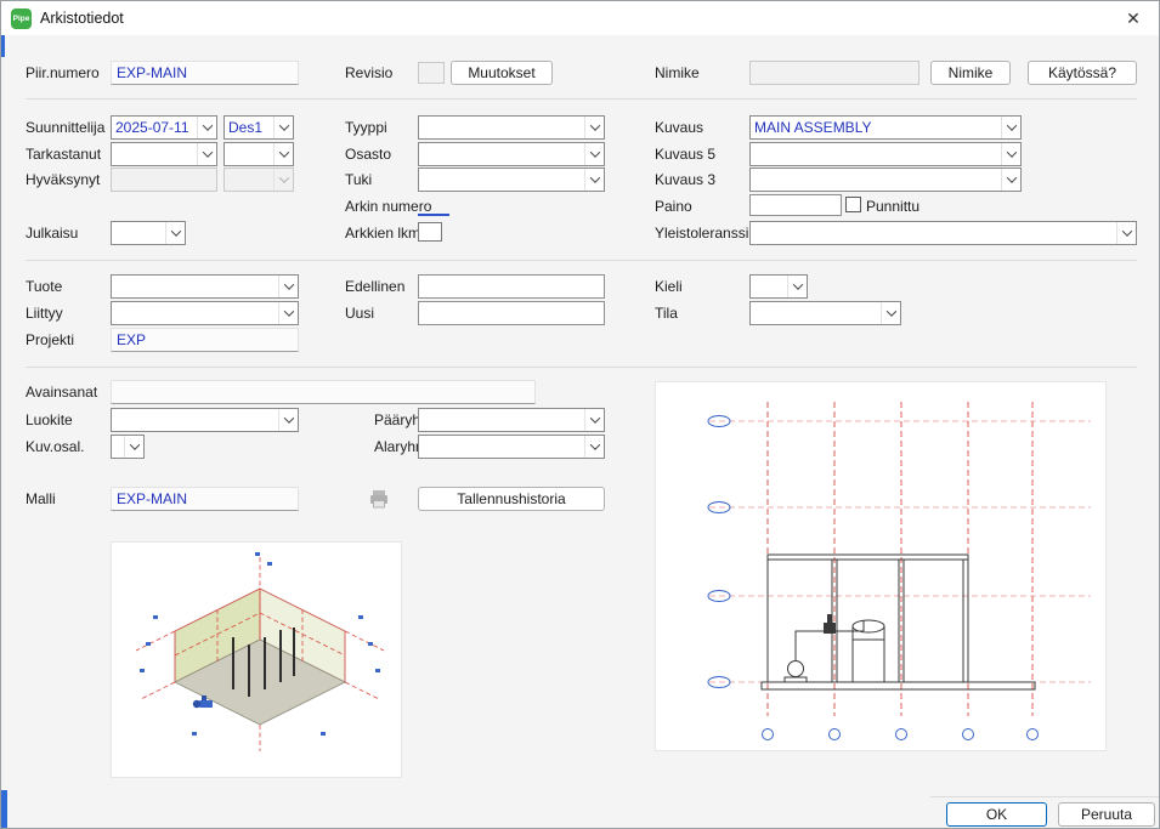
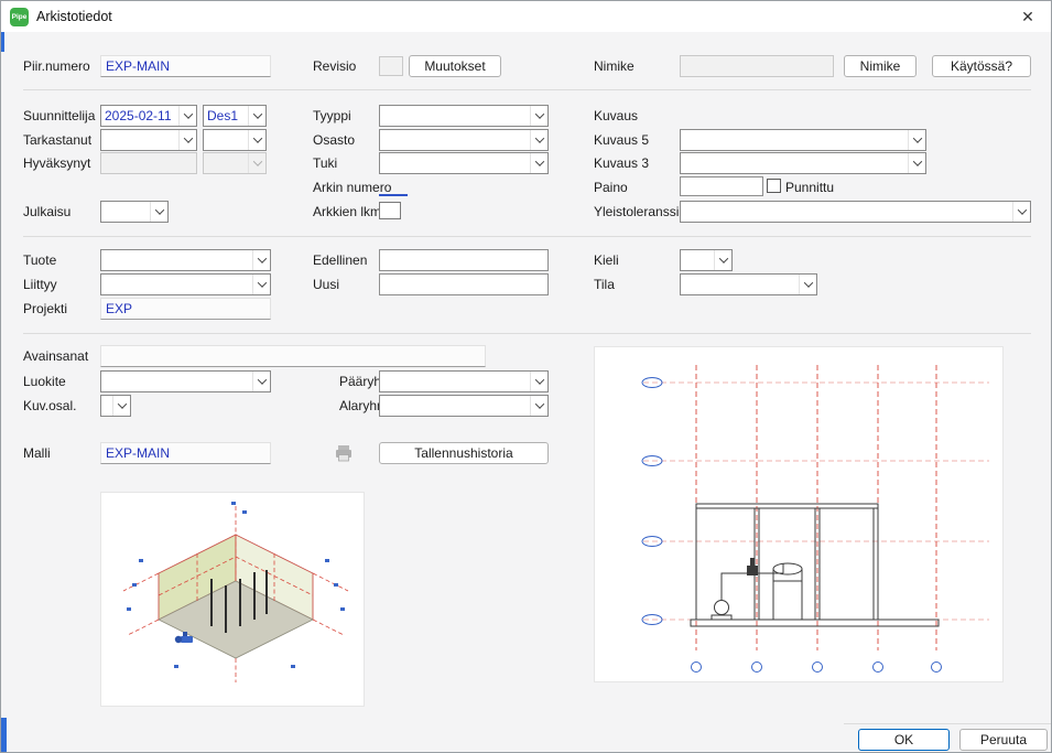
  Arkistotiedot
  ✕
  Piir.numero
  EXP-MAIN
  Revisio
  Muutokset
  Nimike
  Nimike
  Käytössä?
  Suunnittelija
- 2025-07-11
+ 2025-02-11
  Des1
  Tarkastanut
  Hyväksynyt
  Julkaisu
  Tyyppi
  Osasto
  Tuki
  Arkin numero
  Arkkien lkm
  Kuvaus
- MAIN ASSEMBLY
  Kuvaus 5
  Kuvaus 3
  Paino
  Punnittu
  Yleistoleranssi
  Tuote
  Liittyy
  Projekti
  EXP
  Edellinen
  Uusi
  Kieli
  Tila
  Avainsanat
  Luokite
  Kuv.osal.
  Pääryh
  Alaryh
  Malli
  EXP-MAIN
  Tallennushistoria
  OK
  Peruuta
